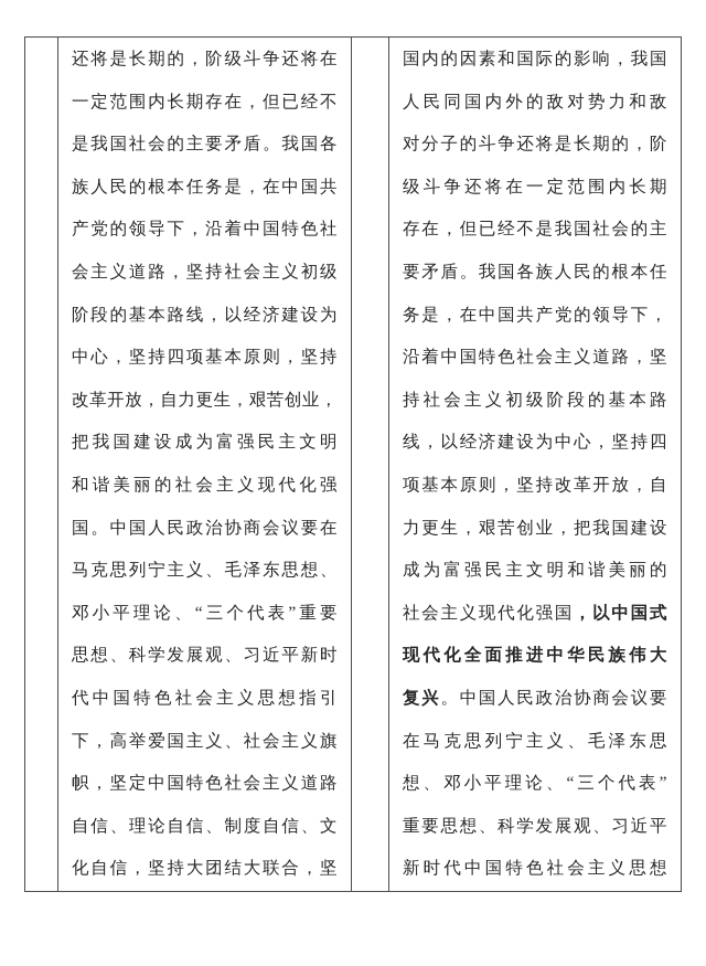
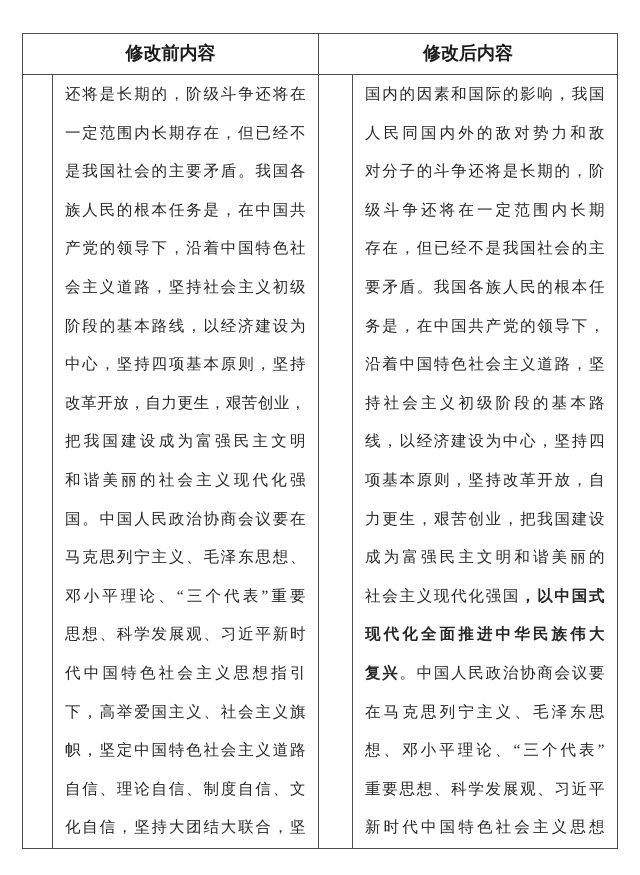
+ 修改前内容	修改后内容
  	还将是长期的，阶级斗争还将在一定范围内长期存在，但已经不是我国社会的主要矛盾。我国各族人民的根本任务是，在中国共产党的领导下，沿着中国特色社会主义道路，坚持社会主义初级阶段的基本路线，以经济建设为中心，坚持四项基本原则，坚持改革开放，自力更生，艰苦创业，把我国建设成为富强民主文明和谐美丽的社会主义现代化强国。中国人民政治协商会议要在马克思列宁主义、毛泽东思想、邓小平理论、“三个代表”重要思想、科学发展观、习近平新时代中国特色社会主义思想指引下，高举爱国主义、社会主义旗帜，坚定中国特色社会主义道路自信、理论自信、制度自信、文化自信，坚持大团结大联合，坚		国内的因素和国际的影响，我国人民同国内外的敌对势力和敌对分子的斗争还将是长期的，阶级斗争还将在一定范围内长期存在，但已经不是我国社会的主要矛盾。我国各族人民的根本任务是，在中国共产党的领导下，沿着中国特色社会主义道路，坚持社会主义初级阶段的基本路线，以经济建设为中心，坚持四项基本原则，坚持改革开放，自力更生，艰苦创业，把我国建设成为富强民主文明和谐美丽的社会主义现代化强国，以中国式现代化全面推进中华民族伟大复兴。中国人民政治协商会议要在马克思列宁主义、毛泽东思想、邓小平理论、“三个代表”重要思想、科学发展观、习近平新时代中国特色社会主义思想
